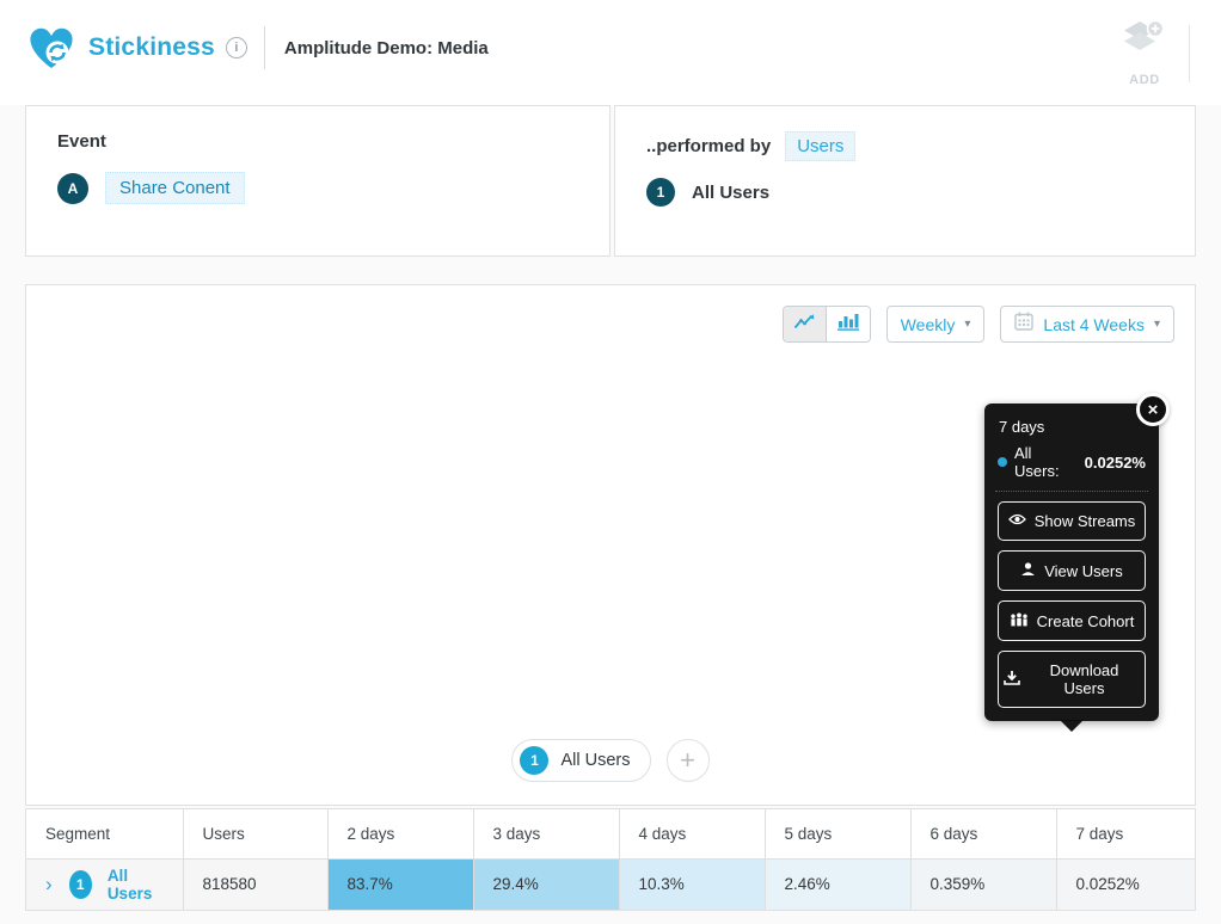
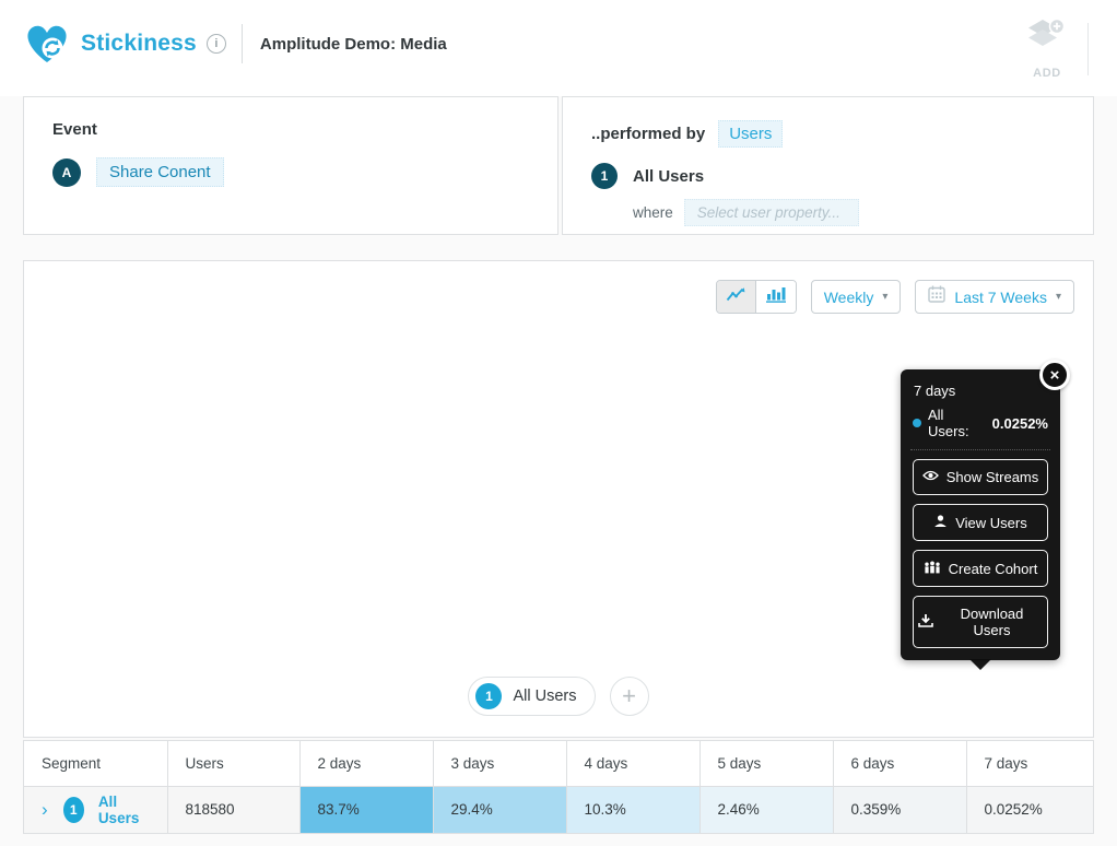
  Stickiness
  i
  Amplitude Demo: Media
  ADD
  Event
  A
  Share Conent
  ..performed by
  Users
  1
  All Users
+ where
+ Select user property...
  Weekly
  ▾
- Last 4 Weeks
+ Last 7 Weeks
  ▾
  1
  All Users
  +
  ×
  7 days
  All Users:
  0.0252%
  Show Streams
  View Users
  Create Cohort
  Download Users
  Segment	Users	2 days	3 days	4 days	5 days	6 days	7 days
  › 1 All Users	818580	83.7%	29.4%	10.3%	2.46%	0.359%	0.0252%
